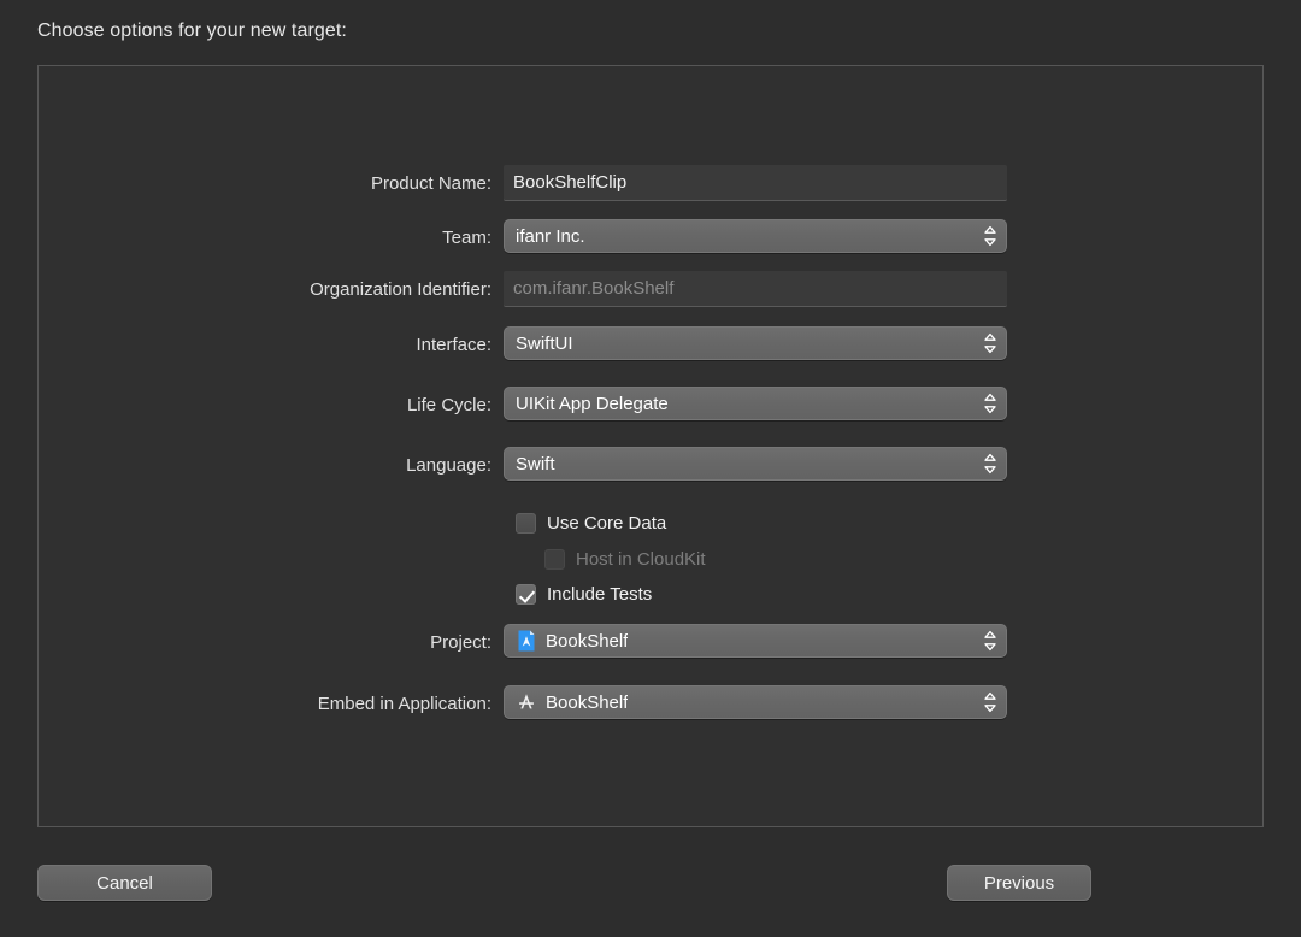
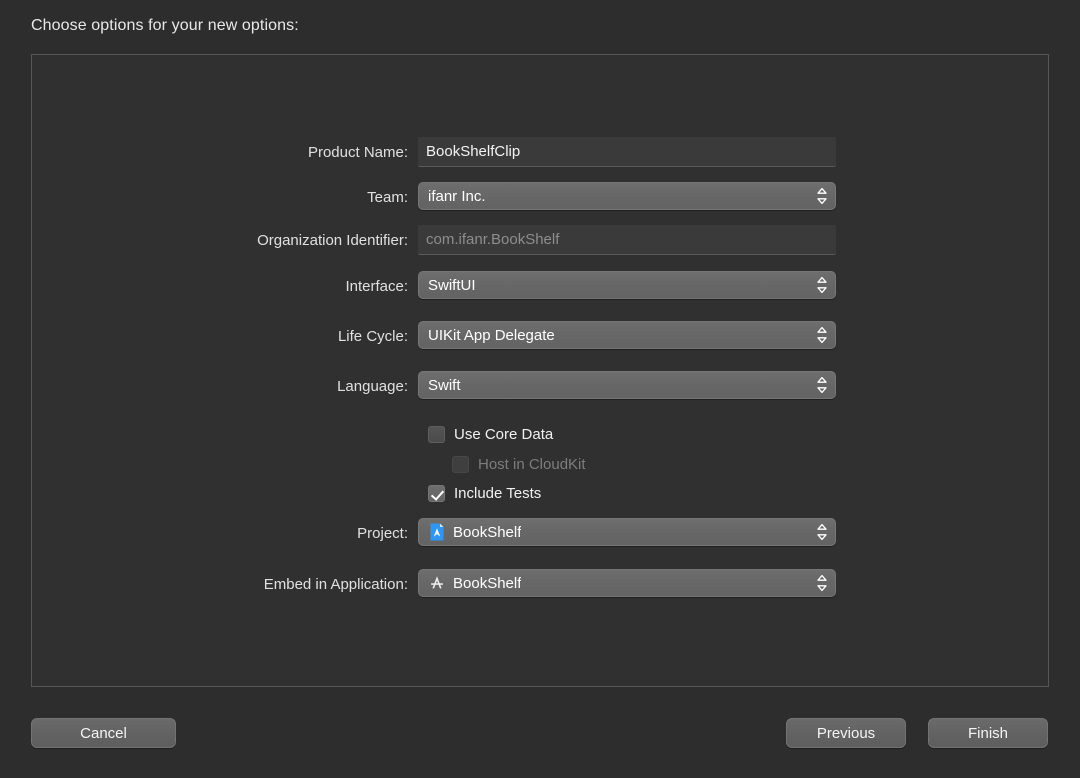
- Choose options for your new target:
+ Choose options for your new options:
  Product Name:
  BookShelfClip
  Team:
  ifanr Inc.
  Organization Identifier:
  com.ifanr.BookShelf
  Interface:
  SwiftUI
  Life Cycle:
  UIKit App Delegate
  Language:
  Swift
  Project:
  BookShelf
  Embed in Application:
  BookShelf
  Use Core Data
  Host in CloudKit
  Include Tests
  Cancel
  Previous
+ Finish
